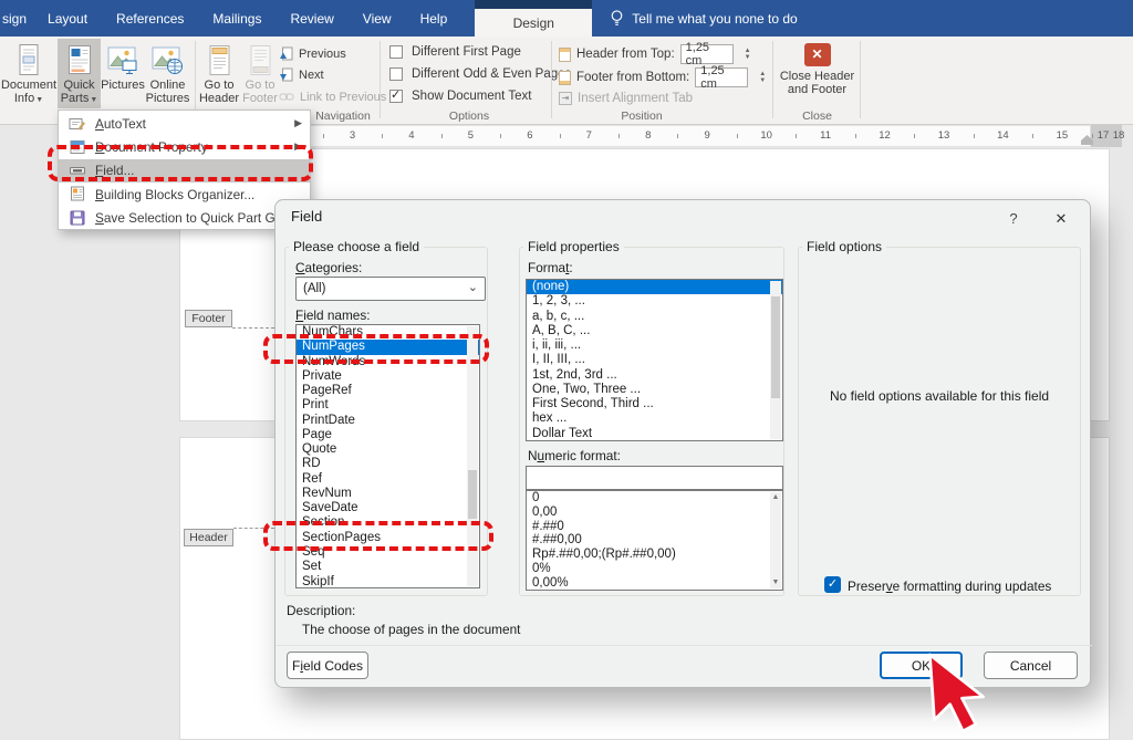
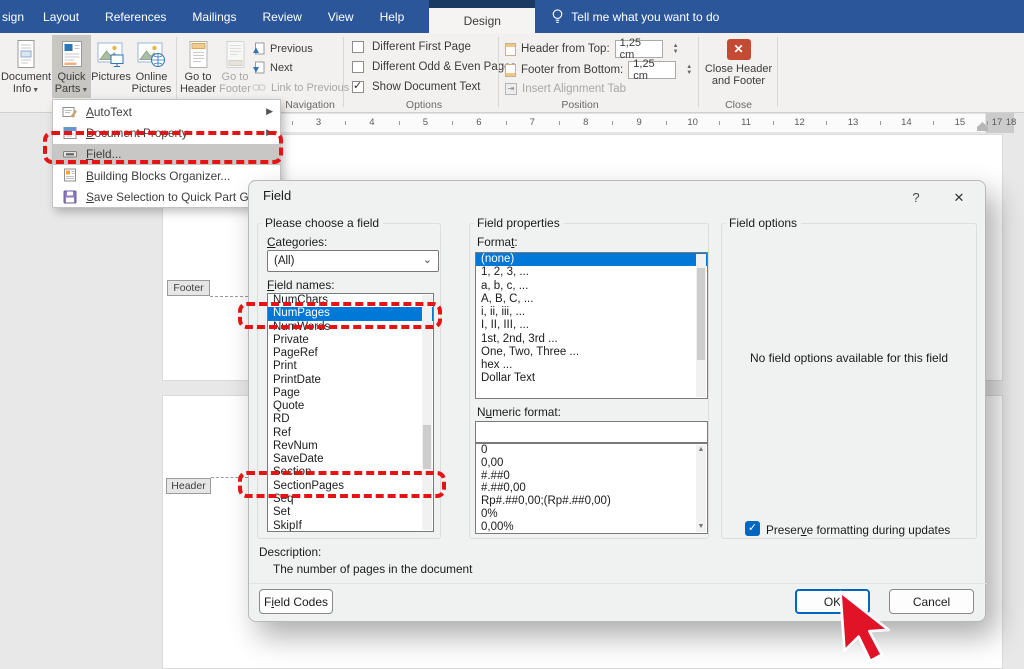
  sign
  Layout
  References
  Mailings
  Review
  View
  Help
  Design
- Tell me what you none to do
+ Tell me what you want to do
  Document
  Info
  Quick
  Parts
  Pictures
  Online
  Pictures
  Go to
  Header
  Go to
  Footer
  Previous
  Next
  Link to Previous
  Navigation
  Different First Page
  Different Odd & Even Pag
  Show Document Text
  Options
  Header from Top:
  1,25 cm
  Footer from Bottom:
  1,25 cm
  ⇥
  Insert Alignment Tab
  Position
  ✕
  Close Header
  and Footer
  Close
  3
  4
  5
  6
  7
  8
  9
  10
  11
  12
  13
  14
  15
  17
  18
  Footer
  Header
  AutoText
  ▶
  Document Property
  ▶
  Field...
  Building Blocks Organizer...
  Save Selection to Quick Part G
  Field
  ?
  ✕
  Please choose a field
  Field properties
  Field options
  Categories:
  (All)
  ⌄
  Field names:
  NumChars
  NumPages
  NumWords
  Private
  PageRef
  Print
  PrintDate
  Page
  Quote
  RD
  Ref
  RevNum
  SaveDate
  Section
  SectionPages
  Seq
  Set
  SkipIf
  Format:
  (none)
  1, 2, 3, ...
  a, b, c, ...
  A, B, C, ...
  i, ii, iii, ...
  I, II, III, ...
  1st, 2nd, 3rd ...
  One, Two, Three ...
- First Second, Third ...
  hex ...
  Dollar Text
  Numeric format:
  0
  0,00
  #.##0
  #.##0,00
  Rp#.##0,00;(Rp#.##0,00)
  0%
  0,00%
  No field options available for this field
  ✓
  Preserve formatting during updates
  Description:
- The choose of pages in the document
+ The number of pages in the document
  F
  i
  eld Codes
  OK
  Cancel
